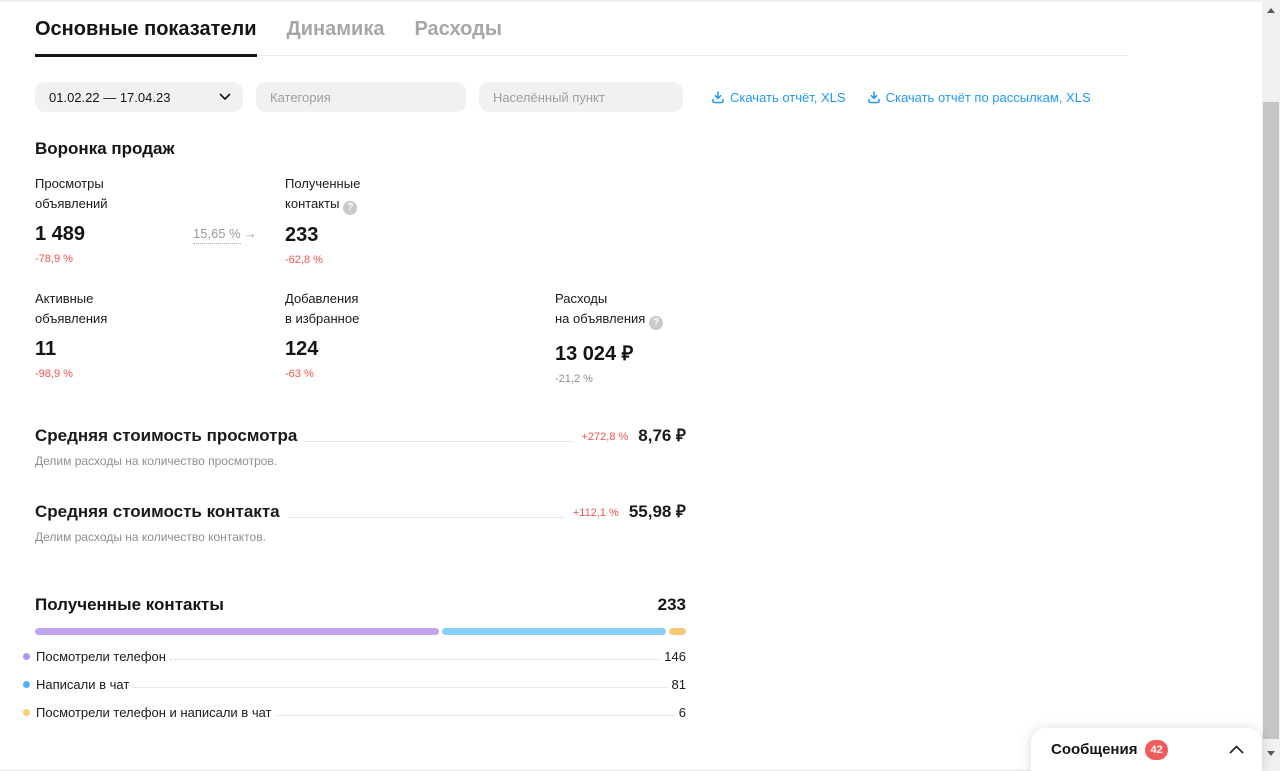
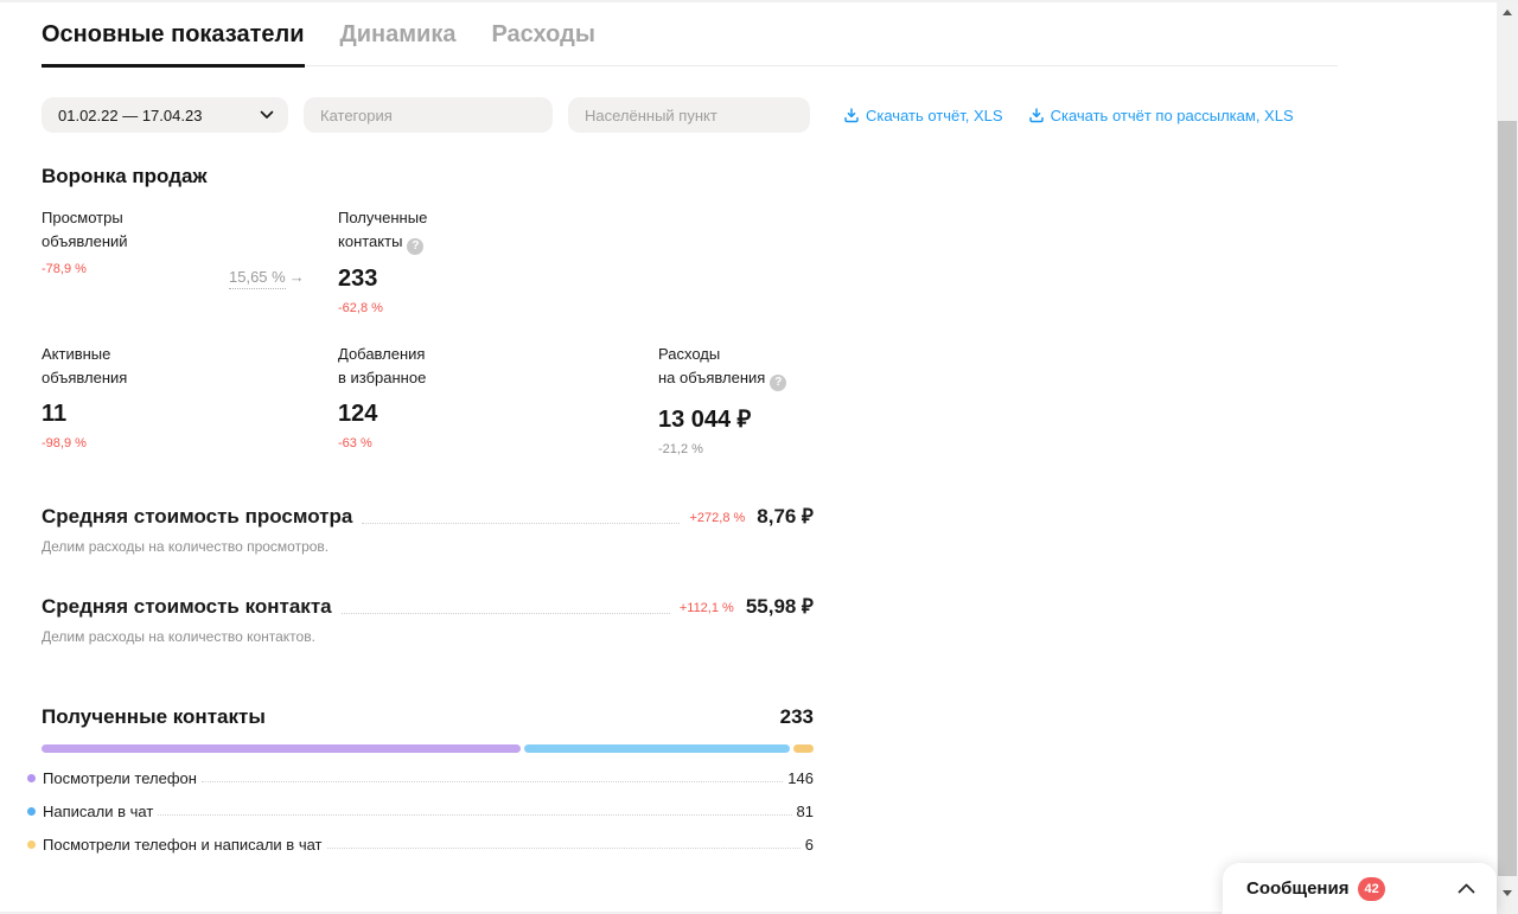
  Основные показатели
  Динамика
  Расходы
  01.02.22 — 17.04.23
  Категория
  Населённый пункт
  Скачать отчёт, XLS
  Скачать отчёт по рассылкам, XLS
  Воронка продаж
  Просмотры
  объявлений
- 1 489
  -78,9 %
  15,65 % →
  Полученные
  контакты ?
  233
  -62,8 %
  Активные
  объявления
  11
  -98,9 %
  Добавления
  в избранное
  124
  -63 %
  Расходы
  на объявления ?
- 13 024 ₽
+ 13 044 ₽
  -21,2 %
  Средняя стоимость просмотра
  +272,8 %
  8,76 ₽
  Делим расходы на количество просмотров.
  Средняя стоимость контакта
  +112,1 %
  55,98 ₽
  Делим расходы на количество контактов.
  Полученные контакты
  233
  Посмотрели телефон
  146
  Написали в чат
  81
  Посмотрели телефон и написали в чат
  6
  Сообщения
  42
